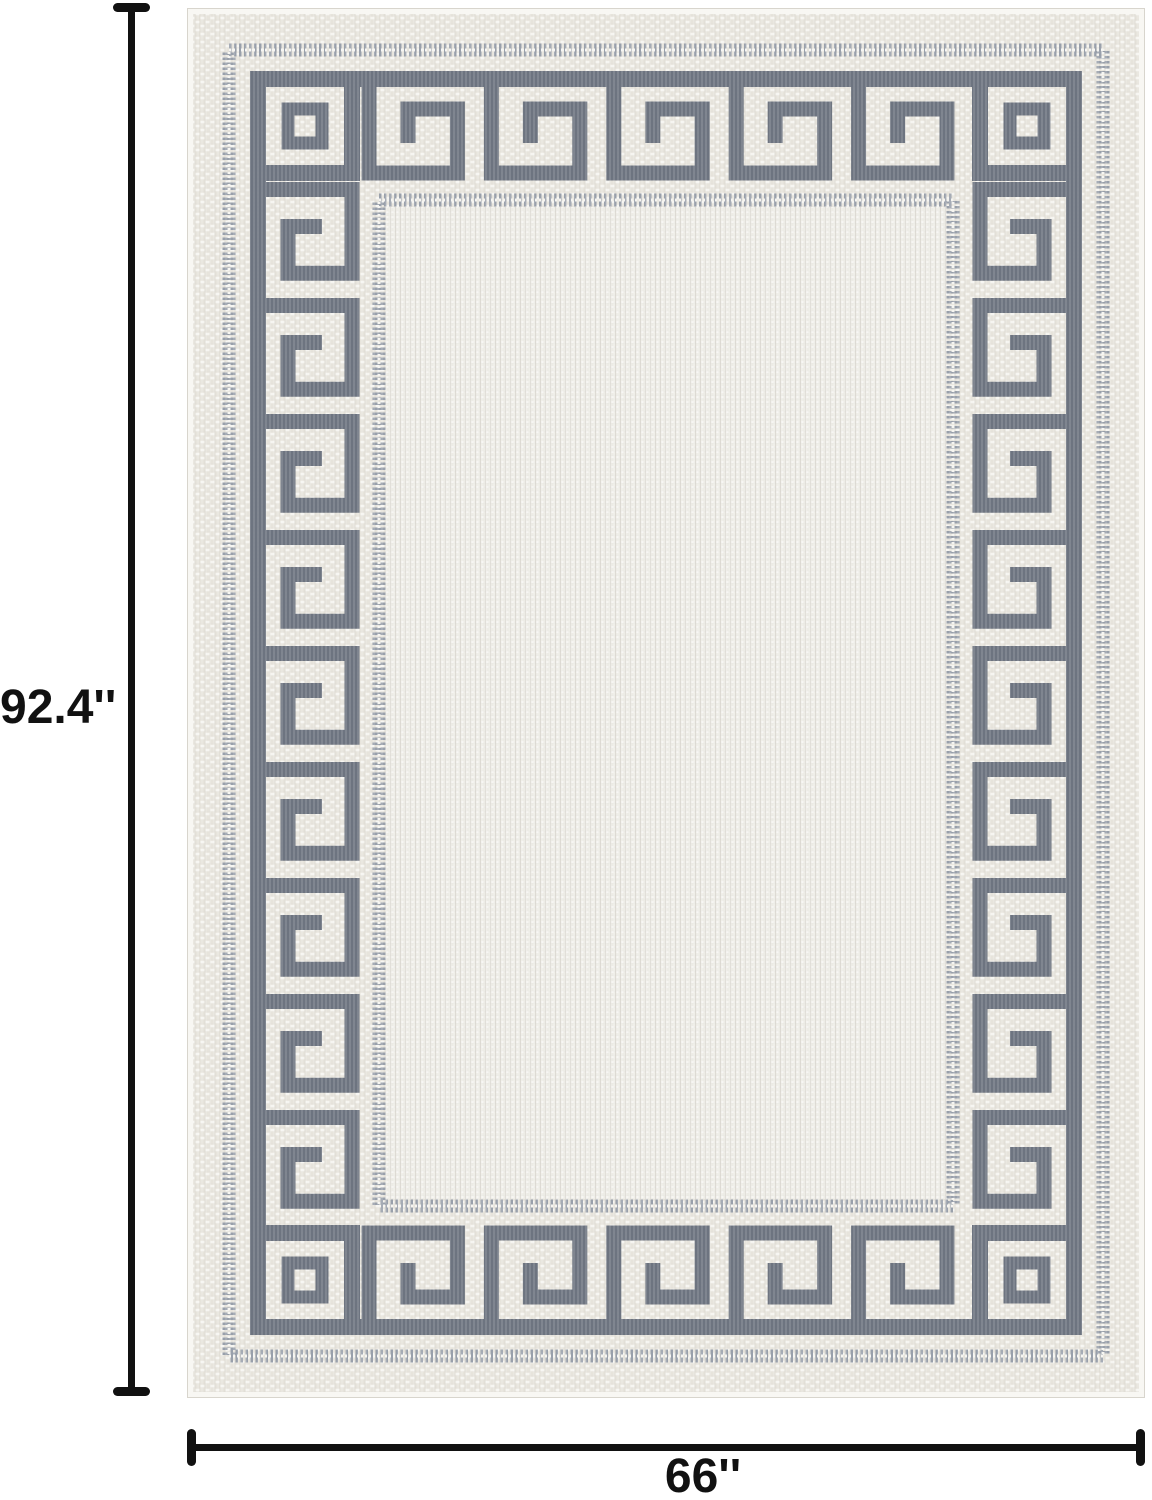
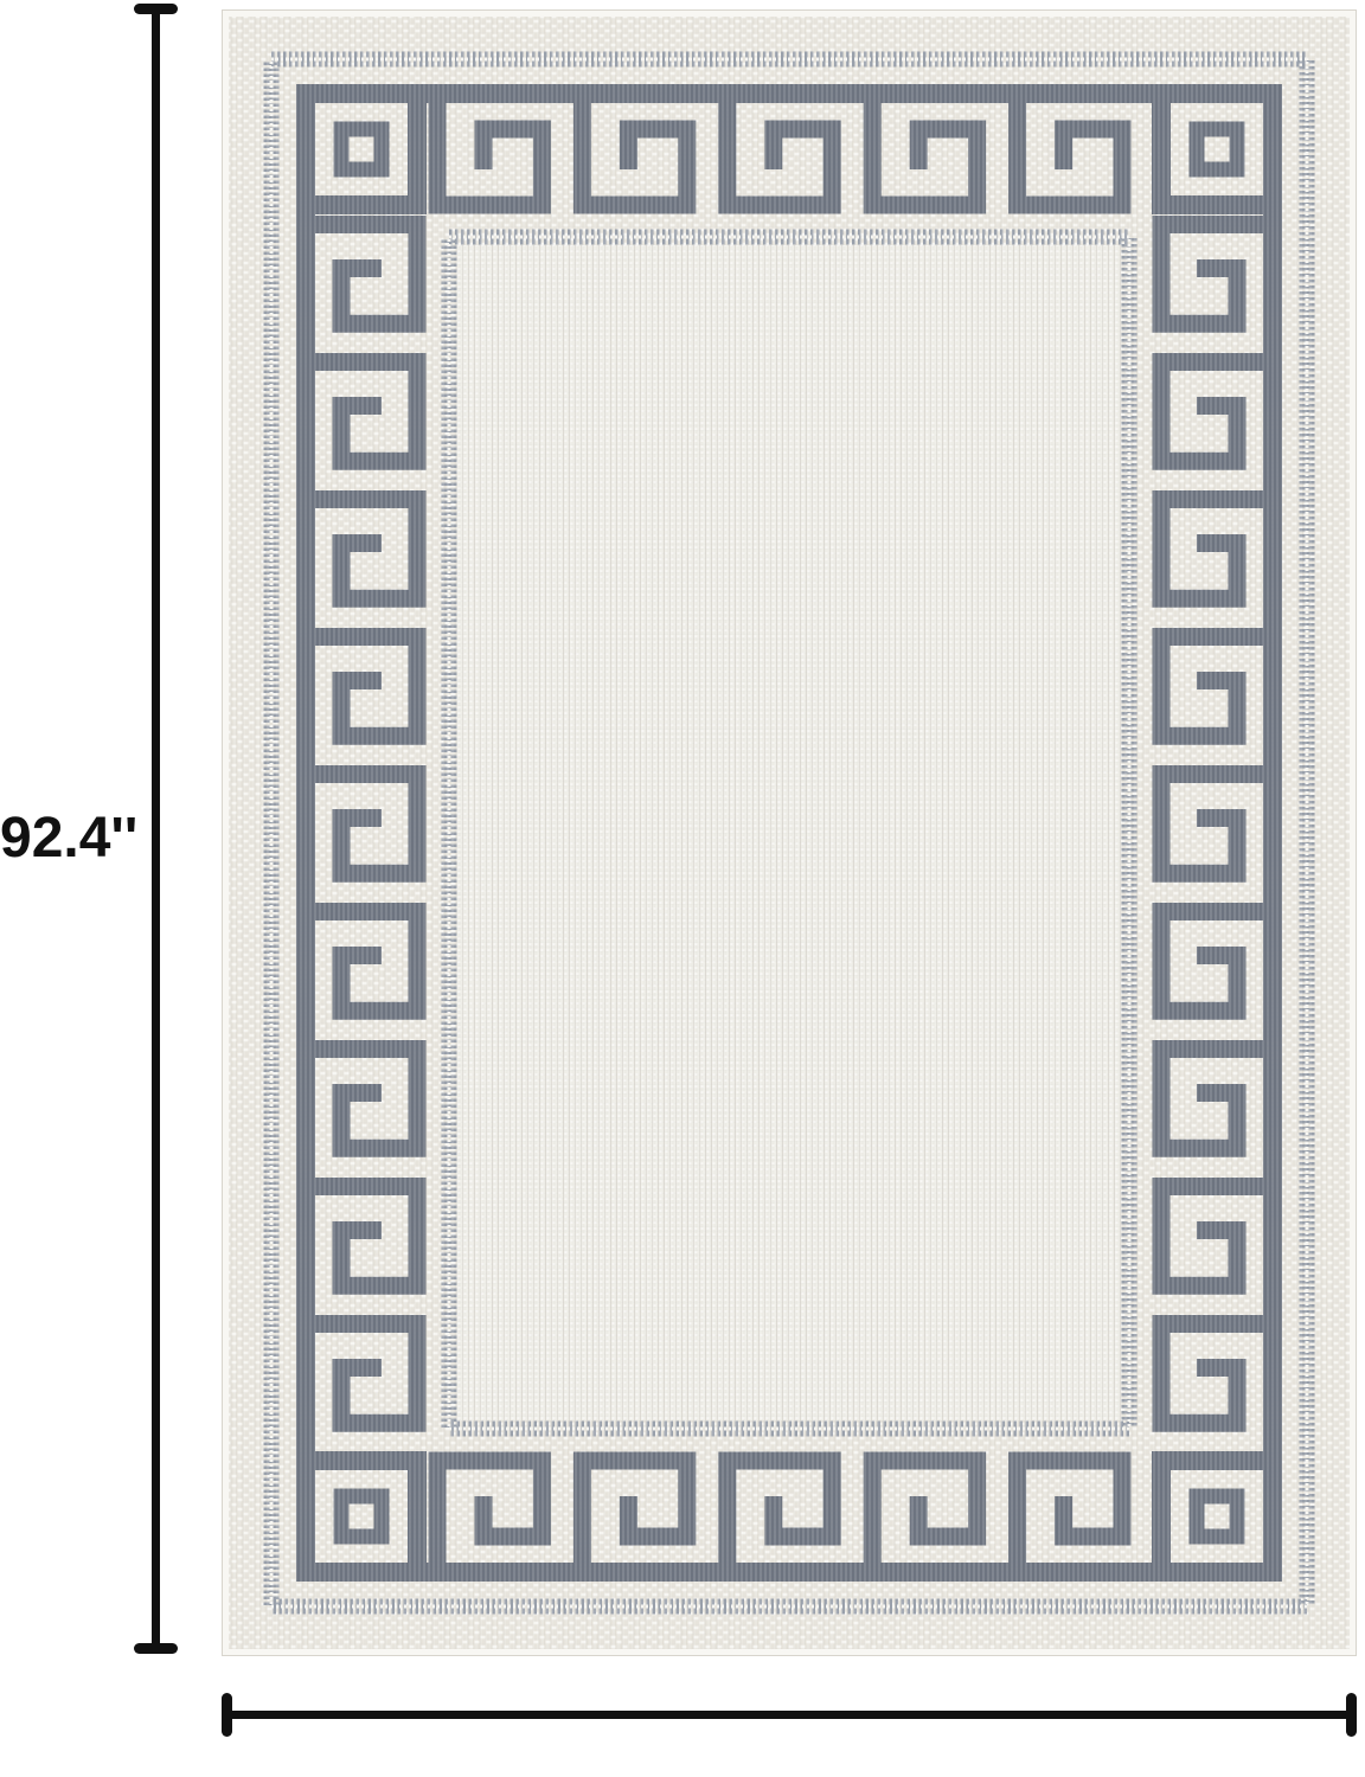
  92.4''
- 66''
